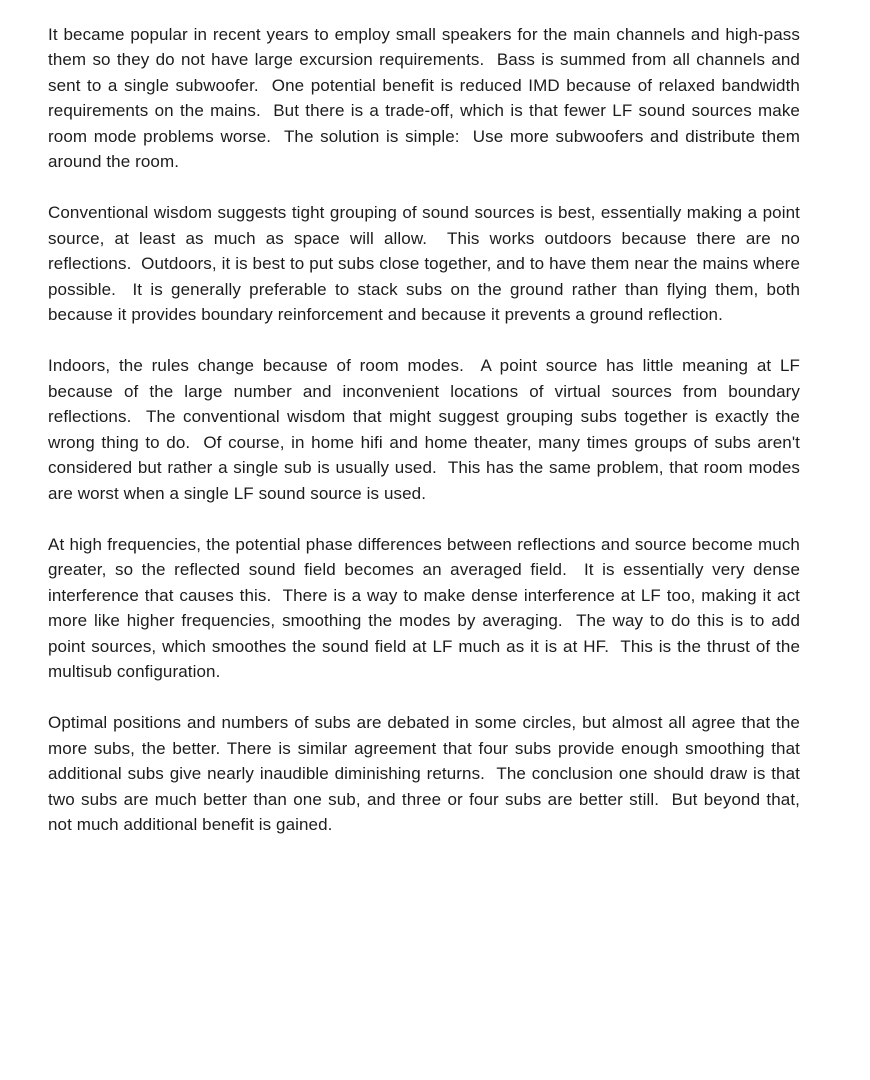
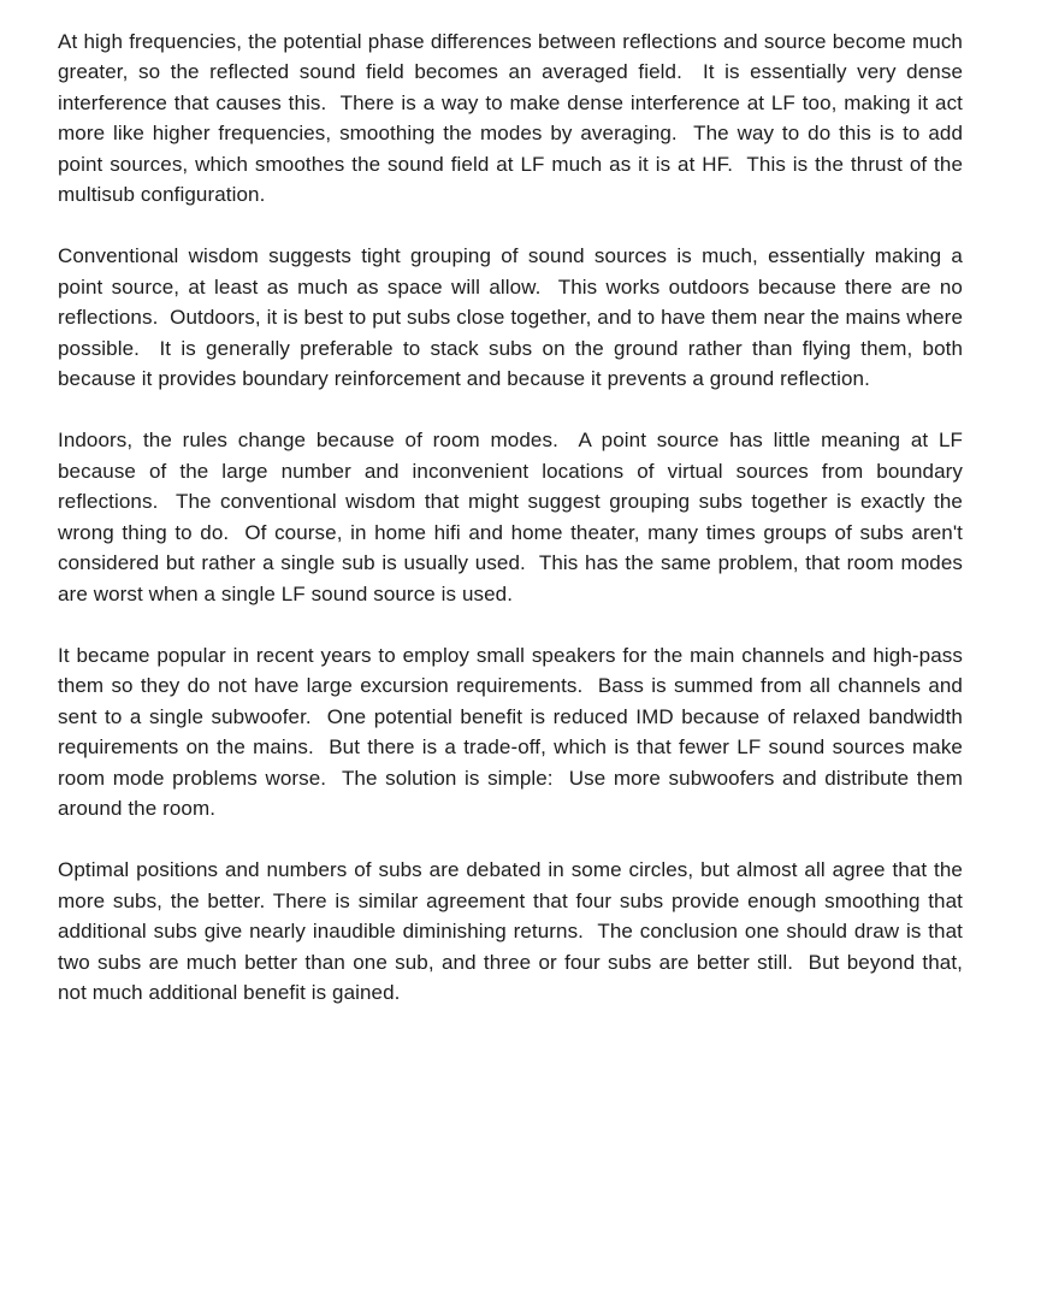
- It became popular in recent years to employ small speakers for the main channels and high-pass them so they do not have large excursion requirements. Bass is summed from all channels and sent to a single subwoofer. One potential benefit is reduced IMD because of relaxed bandwidth requirements on the mains. But there is a trade-off, which is that fewer LF sound sources make room mode problems worse. The solution is simple: Use more subwoofers and distribute them around the room.
+ At high frequencies, the potential phase differences between reflections and source become much greater, so the reflected sound field becomes an averaged field. It is essentially very dense interference that causes this. There is a way to make dense interference at LF too, making it act more like higher frequencies, smoothing the modes by averaging. The way to do this is to add point sources, which smoothes the sound field at LF much as it is at HF. This is the thrust of the multisub configuration.
- Conventional wisdom suggests tight grouping of sound sources is best, essentially making a point source, at least as much as space will allow. This works outdoors because there are no reflections. Outdoors, it is best to put subs close together, and to have them near the mains where possible. It is generally preferable to stack subs on the ground rather than flying them, both because it provides boundary reinforcement and because it prevents a ground reflection.
+ Conventional wisdom suggests tight grouping of sound sources is much, essentially making a point source, at least as much as space will allow. This works outdoors because there are no reflections. Outdoors, it is best to put subs close together, and to have them near the mains where possible. It is generally preferable to stack subs on the ground rather than flying them, both because it provides boundary reinforcement and because it prevents a ground reflection.
  Indoors, the rules change because of room modes. A point source has little meaning at LF because of the large number and inconvenient locations of virtual sources from boundary reflections. The conventional wisdom that might suggest grouping subs together is exactly the wrong thing to do. Of course, in home hifi and home theater, many times groups of subs aren't considered but rather a single sub is usually used. This has the same problem, that room modes are worst when a single LF sound source is used.
- At high frequencies, the potential phase differences between reflections and source become much greater, so the reflected sound field becomes an averaged field. It is essentially very dense interference that causes this. There is a way to make dense interference at LF too, making it act more like higher frequencies, smoothing the modes by averaging. The way to do this is to add point sources, which smoothes the sound field at LF much as it is at HF. This is the thrust of the multisub configuration.
+ It became popular in recent years to employ small speakers for the main channels and high-pass them so they do not have large excursion requirements. Bass is summed from all channels and sent to a single subwoofer. One potential benefit is reduced IMD because of relaxed bandwidth requirements on the mains. But there is a trade-off, which is that fewer LF sound sources make room mode problems worse. The solution is simple: Use more subwoofers and distribute them around the room.
  Optimal positions and numbers of subs are debated in some circles, but almost all agree that the more subs, the better. There is similar agreement that four subs provide enough smoothing that additional subs give nearly inaudible diminishing returns. The conclusion one should draw is that two subs are much better than one sub, and three or four subs are better still. But beyond that, not much additional benefit is gained.
